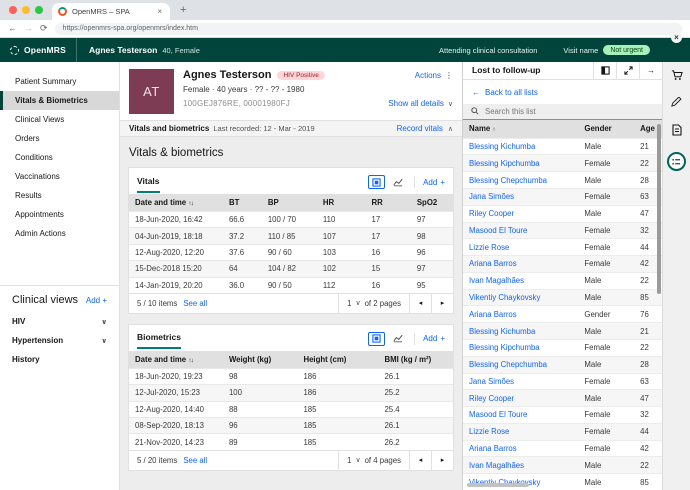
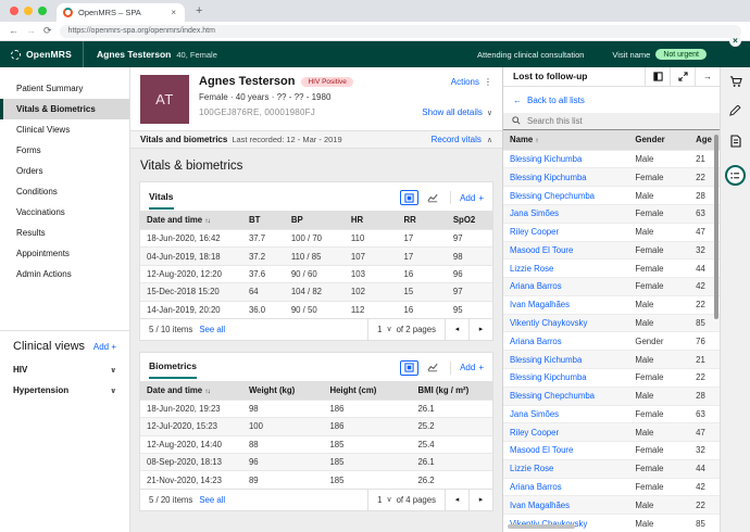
  OpenMRS – SPA
  ×
  +
  ←
  →
  ⟳
  OpenMRS
  Agnes Testerson
  40, Female
  Attending clinical consultation
  Visit name
  ×
  Patient Summary
  Vitals & Biometrics
  Clinical Views
+ Forms
  Orders
  Conditions
  Vaccinations
  Results
  Appointments
  Admin Actions
  Clinical views
  Add +
  HIV
  Hypertension
- History
  AT
  Agnes Testerson
  Actions
  ⋮
  Female · 40 years · ?? - ?? - 1980
  100GEJ876RE, 00001980FJ
  Show all details
  Vitals and biometrics
  Last recorded: 12 - Mar - 2019
  Record vitals
  Vitals & biometrics
  Vitals
  Add
  +
  Date and time	BT	BP	HR	RR	SpO2
- 18-Jun-2020, 16:42	66.6	100 / 70	110	17	97
+ 18-Jun-2020, 16:42	37.7	100 / 70	110	17	97
  04-Jun-2019, 18:18	37.2	110 / 85	107	17	98
  12-Aug-2020, 12:20	37.6	90 / 60	103	16	96
  15-Dec-2018 15:20	64	104 / 82	102	15	97
  14-Jan-2019, 20:20	36.0	90 / 50	112	16	95
  5 / 10 items
  See all
  1
  of 2 pages
  Biometrics
  Add
  +
  Date and time	Weight (kg)	Height (cm)	BMI (kg / m²)
  18-Jun-2020, 19:23	98	186	26.1
  12-Jul-2020, 15:23	100	186	25.2
  12-Aug-2020, 14:40	88	185	25.4
  08-Sep-2020, 18:13	96	185	26.1
  21-Nov-2020, 14:23	89	185	26.2
  5 / 20 items
  See all
  1
  of 4 pages
  Lost to follow-up
  →
  ←
  Back to all lists
  Search this list
  Name	Gender	Age
  Blessing Kichumba	Male	21
  Blessing Kipchumba	Female	22
  Blessing Chepchumba	Male	28
  Jana Simões	Female	63
  Riley Cooper	Male	47
  Masood El Toure	Female	32
  Lizzie Rose	Female	44
  Ariana Barros	Female	42
  Ivan Magalhães	Male	22
  Vikentiy Chaykovsky	Male	85
  Ariana Barros	Gender	76
  Blessing Kichumba	Male	21
  Blessing Kipchumba	Female	22
  Blessing Chepchumba	Male	28
  Jana Simões	Female	63
  Riley Cooper	Male	47
  Masood El Toure	Female	32
  Lizzie Rose	Female	44
  Ariana Barros	Female	42
  Ivan Magalhães	Male	22
